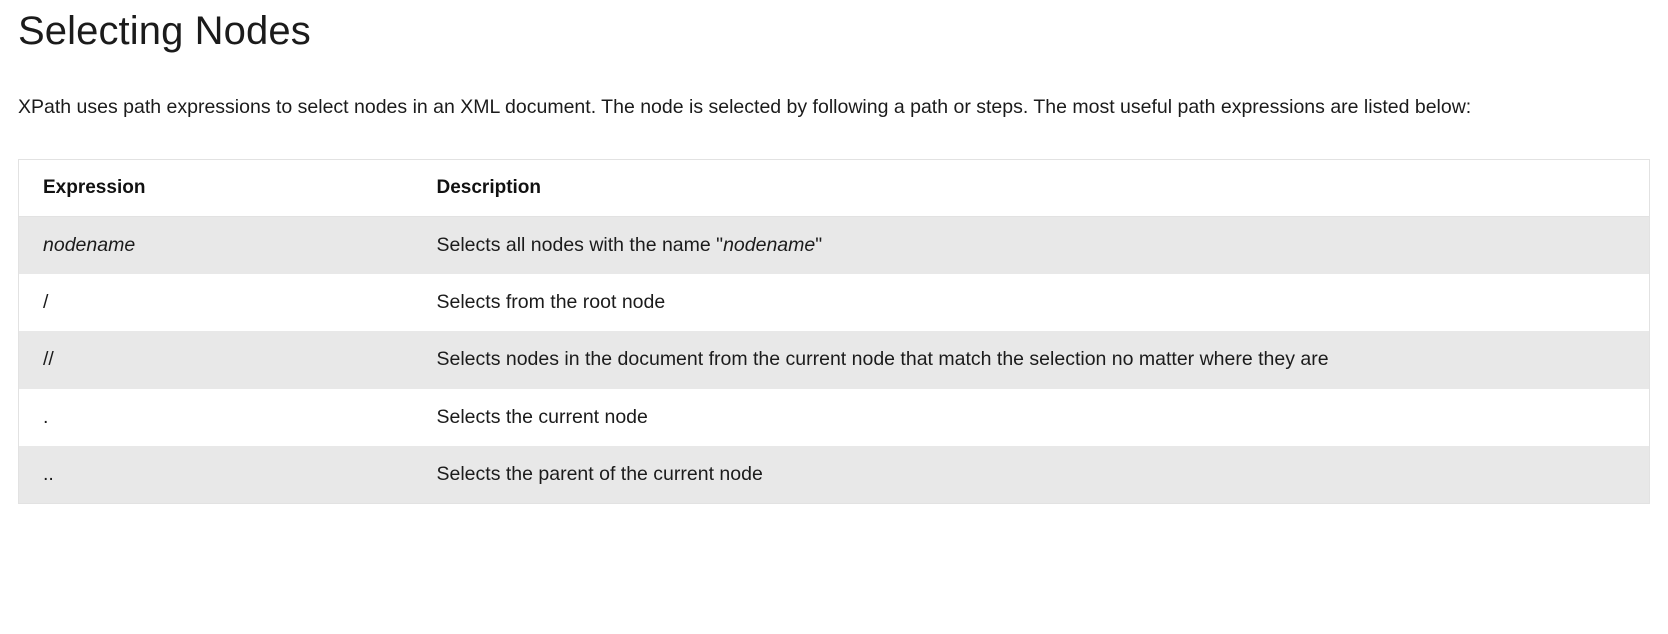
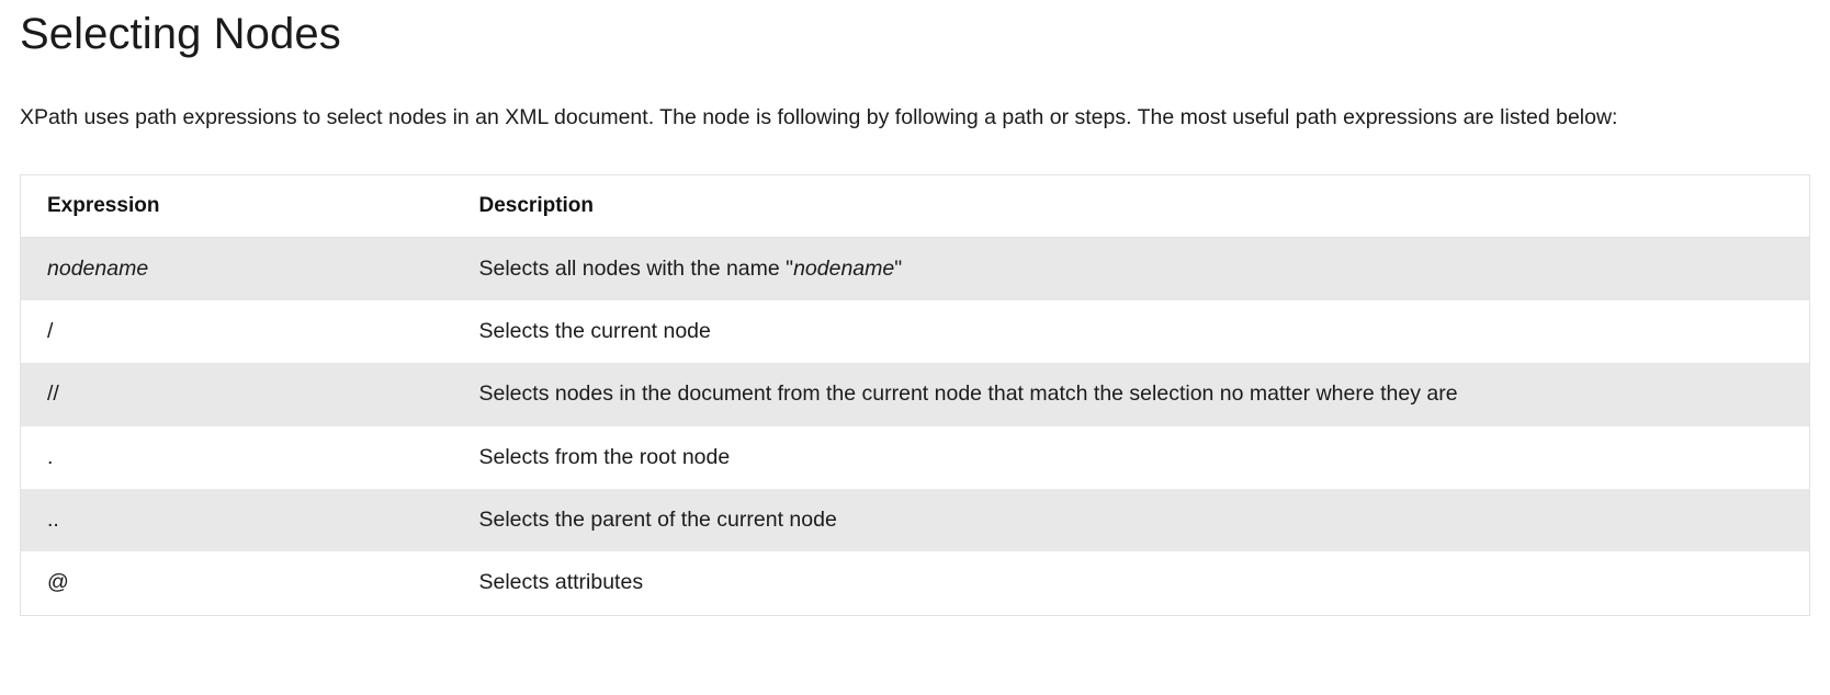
  Selecting Nodes
- XPath uses path expressions to select nodes in an XML document. The node is selected by following a path or steps. The most useful path expressions are listed below:
+ XPath uses path expressions to select nodes in an XML document. The node is following by following a path or steps. The most useful path expressions are listed below:
  Expression	Description
  nodename	Selects all nodes with the name "nodename"
- /	Selects from the root node
+ /	Selects the current node
  //	Selects nodes in the document from the current node that match the selection no matter where they are
- .	Selects the current node
+ .	Selects from the root node
  ..	Selects the parent of the current node
+ @	Selects attributes
